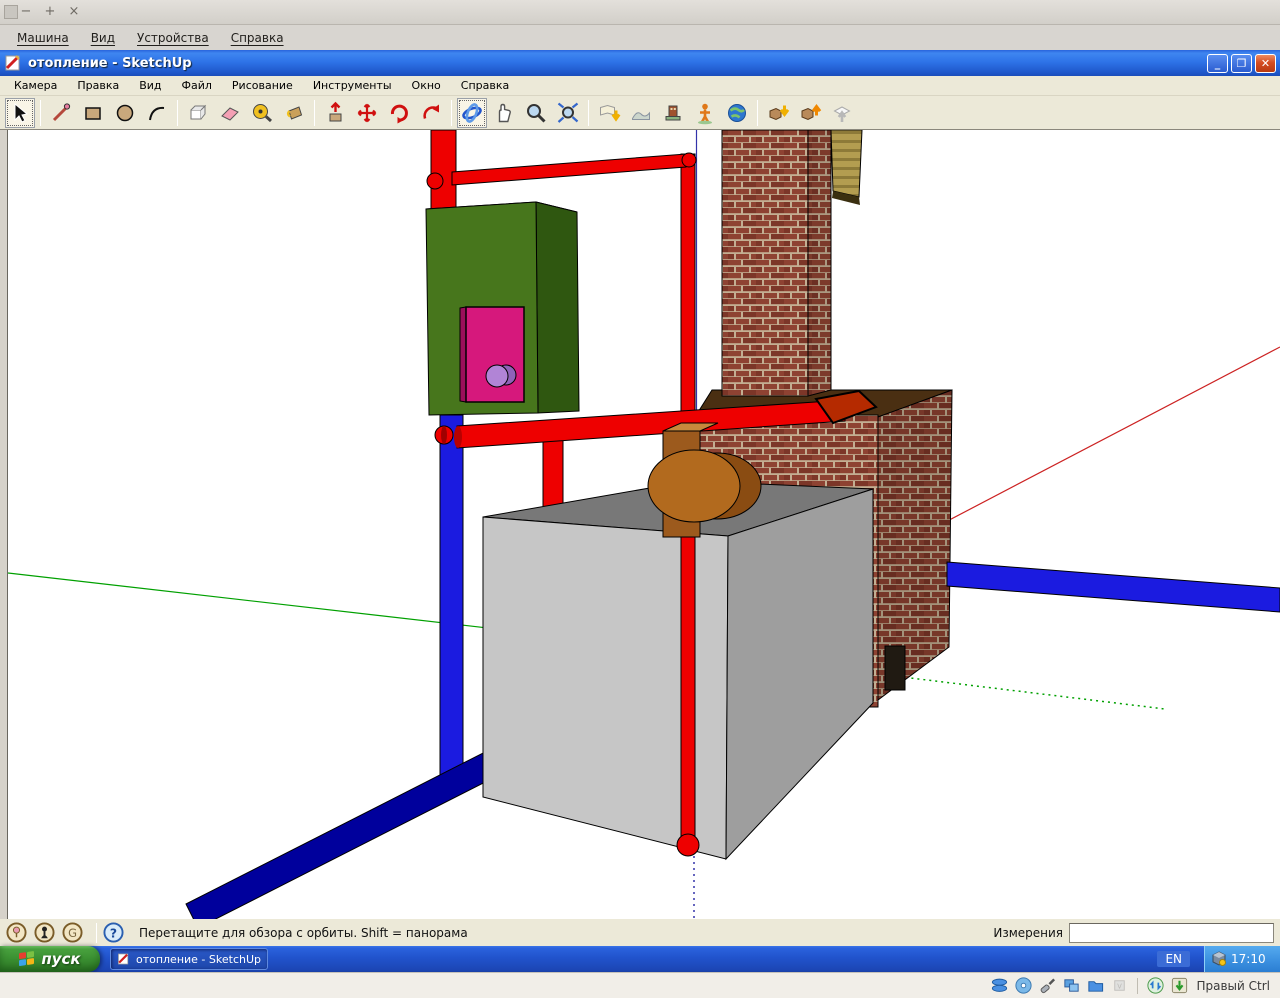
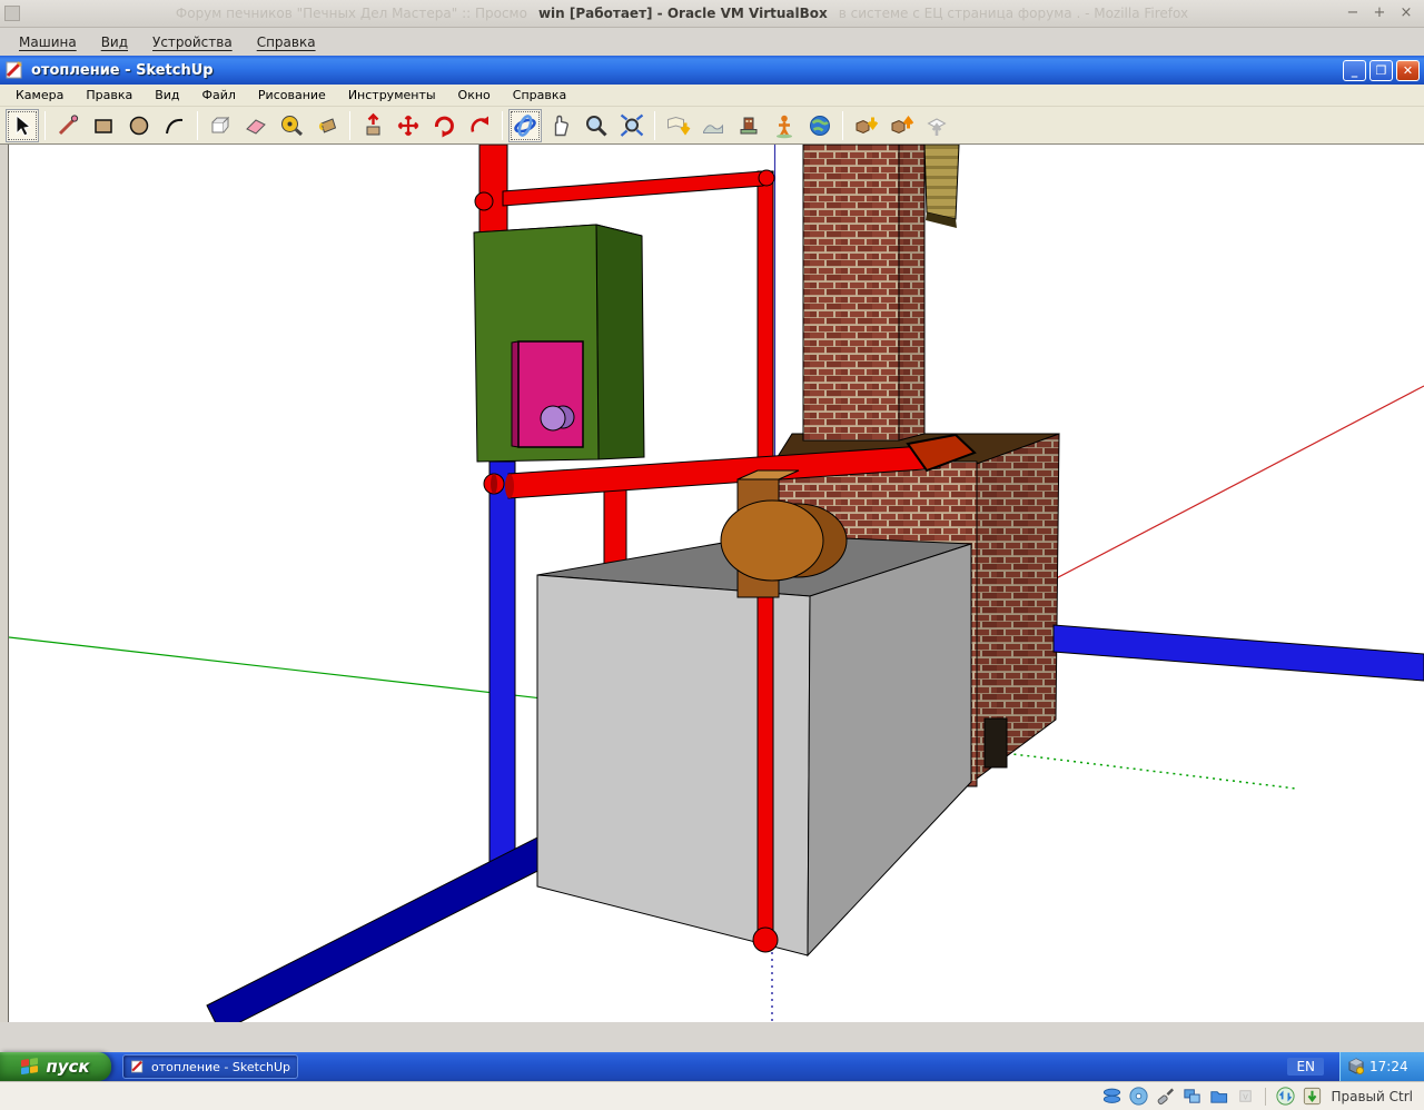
+ Форум печников "Печных Дел Мастера" :: Просмо
+ win [Работает] - Oracle VM VirtualBox
+ в системе с ЕЦ страница форума . - Mozilla Firefox
  −
  +
  ×
  Машина
  Вид
  Устройства
  Справка
  отопление - SketchUp
  _
  ❐
  ✕
  Камера
  Правка
  Вид
  Файл
  Рисование
  Инструменты
  Окно
  Справка
- G
- ?
- Перетащите для обзора с орбиты. Shift = панорама
- Измерения
  пуск
  отопление - SketchUp
  EN
- 17:10
+ 17:24
  V
  Правый Ctrl
